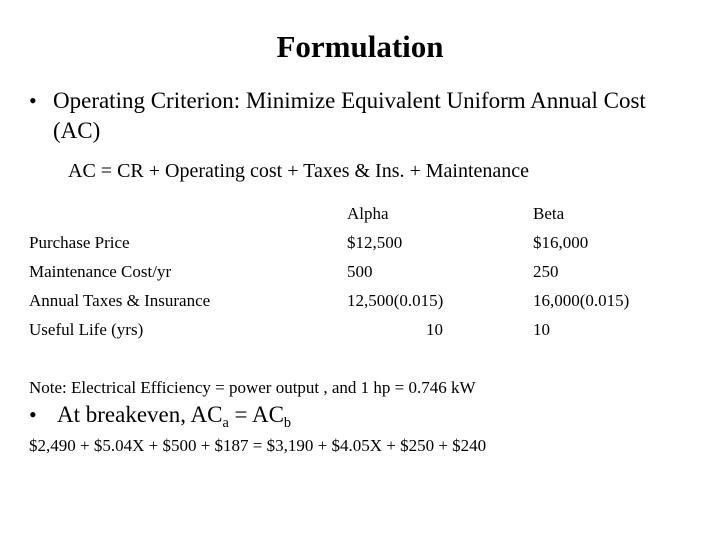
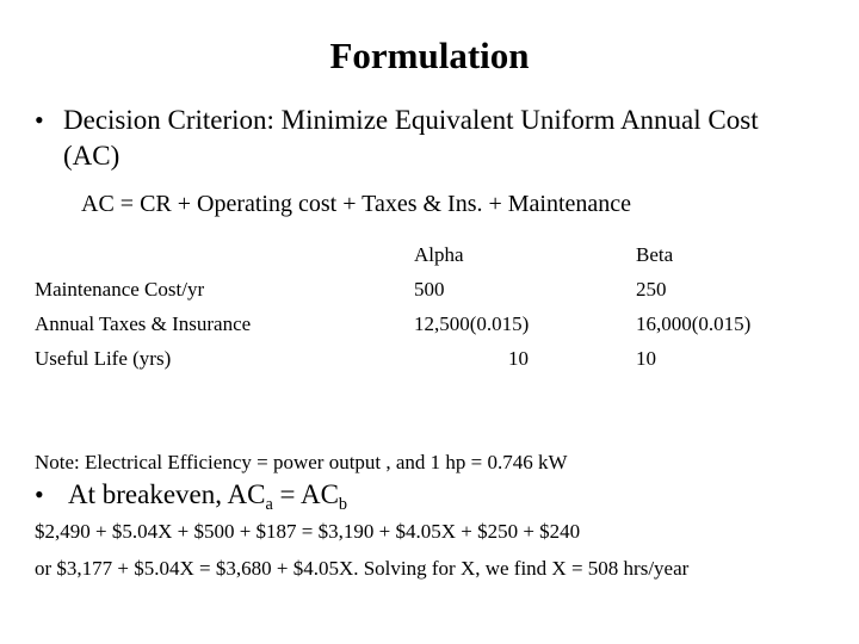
  Formulation
  •
- Operating Criterion: Minimize Equivalent Uniform Annual Cost (AC)
+ Decision Criterion: Minimize Equivalent Uniform Annual Cost (AC)
  AC = CR + Operating cost + Taxes & Ins. + Maintenance
  Alpha
  Beta
- Purchase Price
- $12,500
- $16,000
  Maintenance Cost/yr
  500
  250
  Annual Taxes & Insurance
  12,500(0.015)
  16,000(0.015)
  Useful Life (yrs)
  10
  10
  Note: Electrical Efficiency = power output , and 1 hp = 0.746 kW
  •
  At breakeven, ACa = ACb
  $2,490 + $5.04X + $500 + $187 = $3,190 + $4.05X + $250 + $240
+ or $3,177 + $5.04X = $3,680 + $4.05X. Solving for X, we find X = 508 hrs/year
